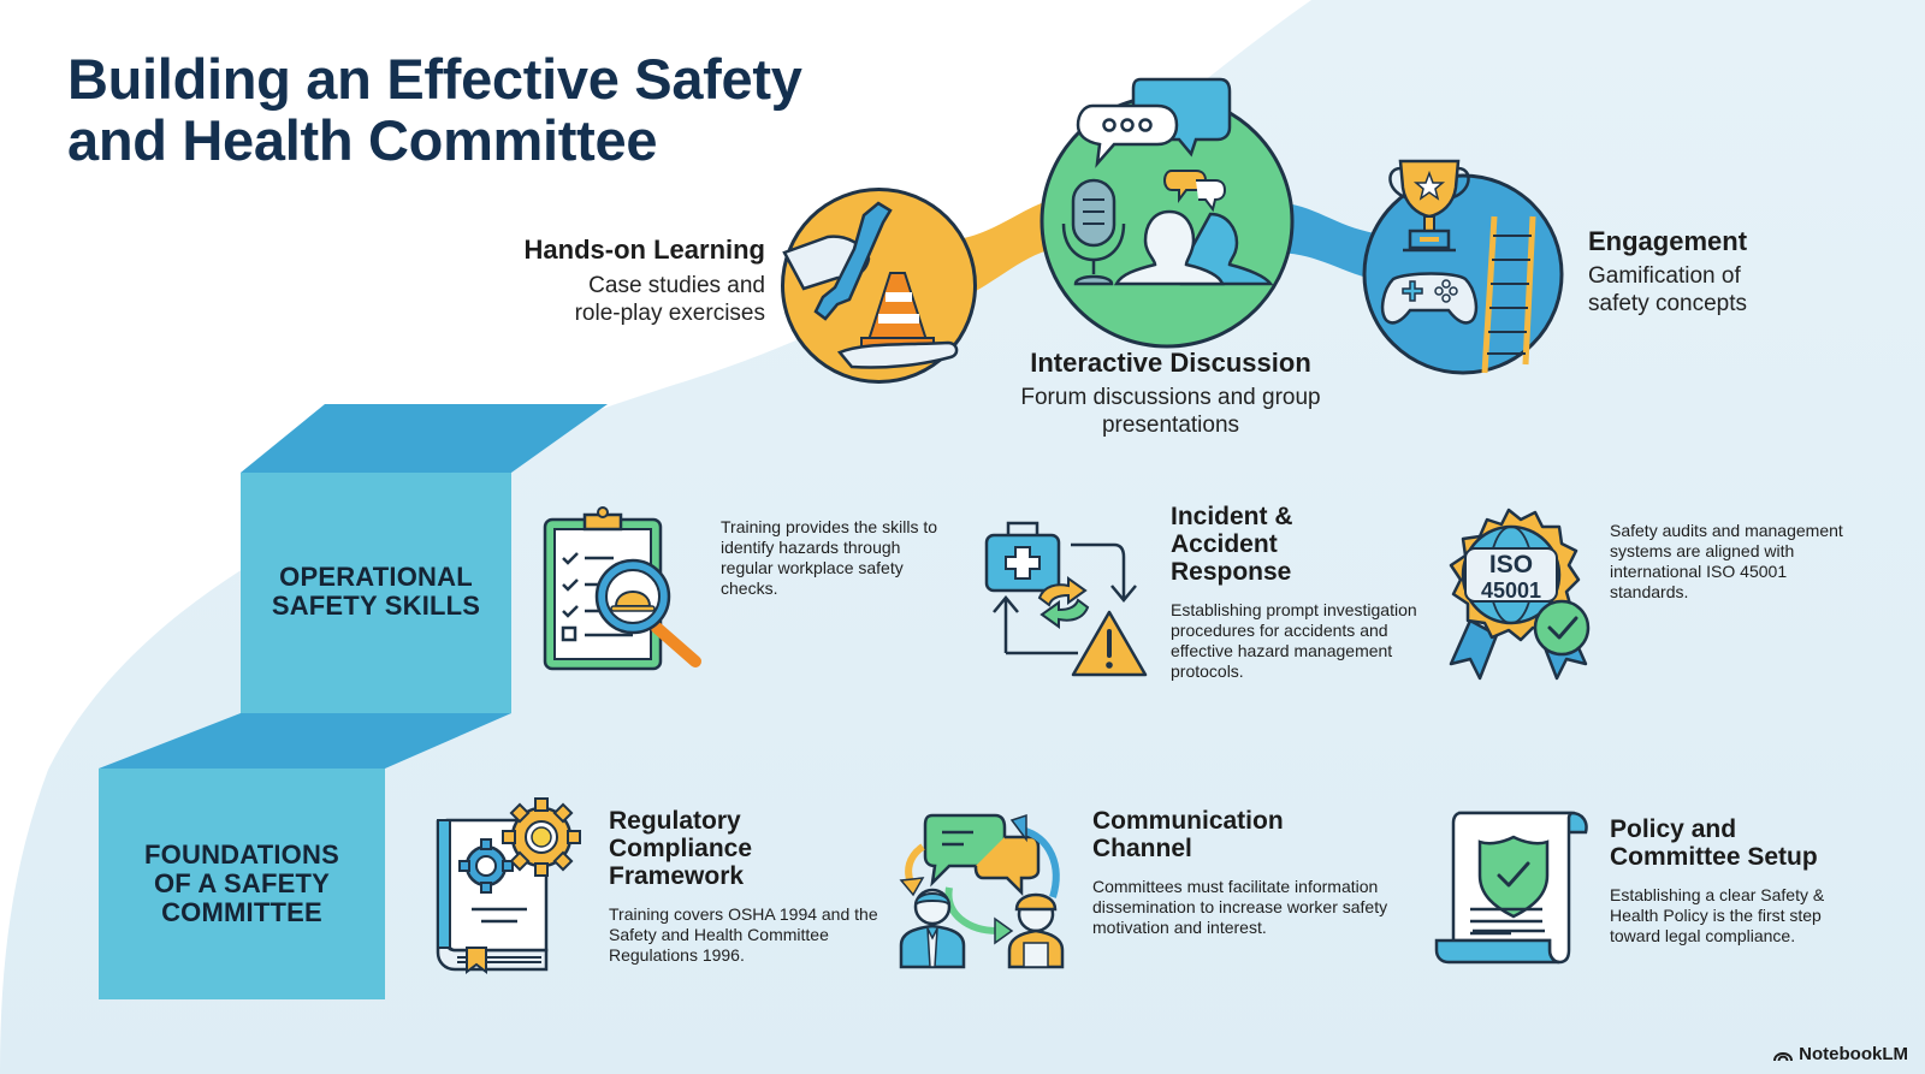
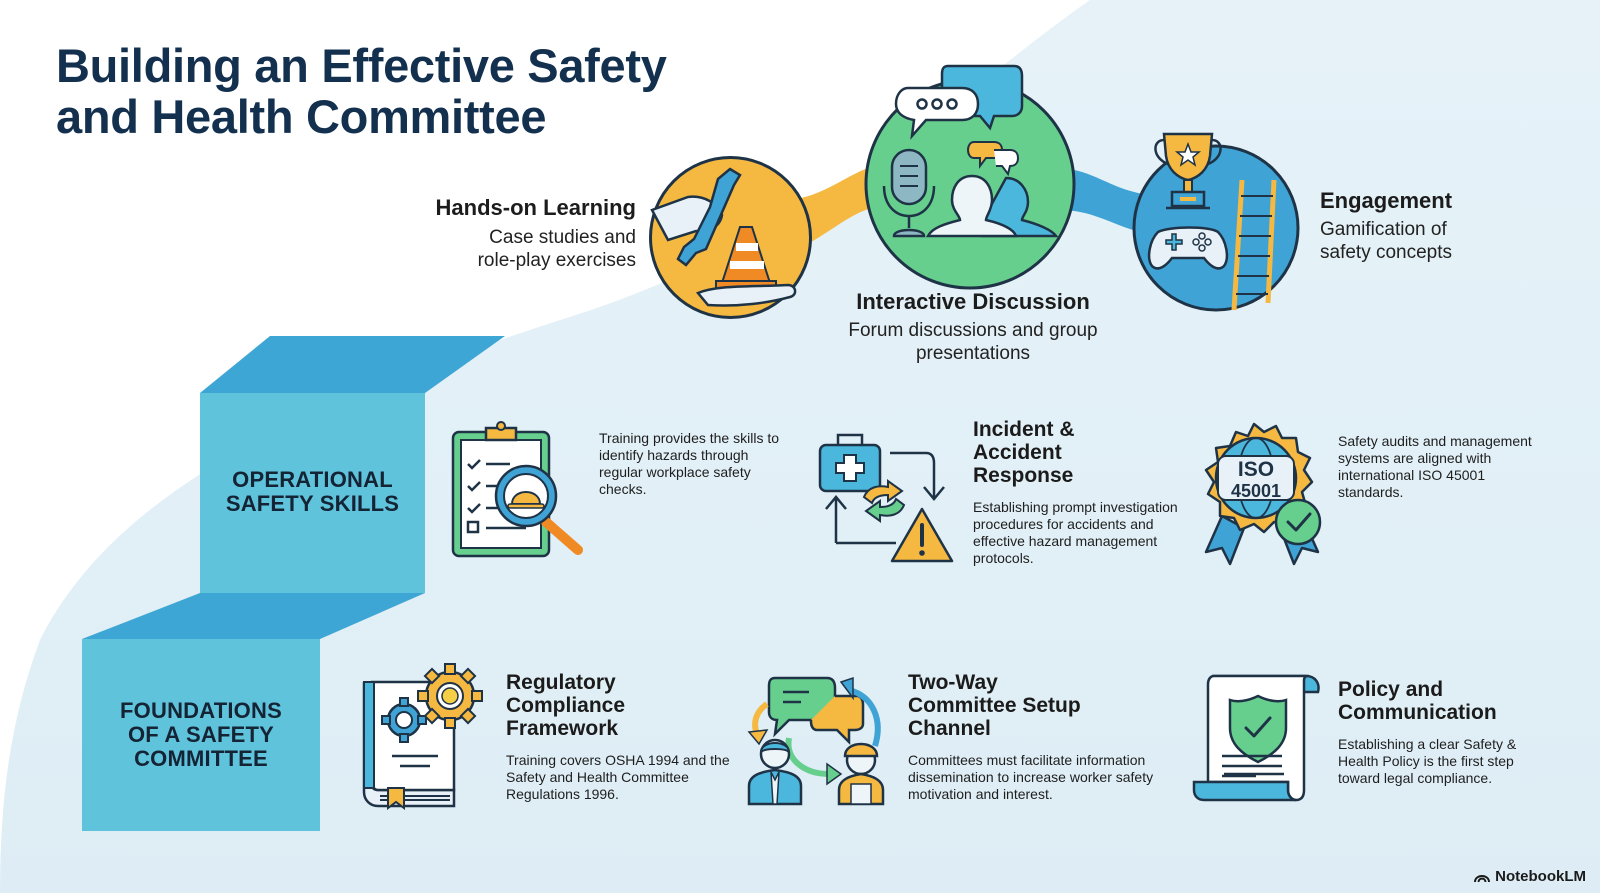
  Building an Effective Safety
  and Health Committee
  Hands-on Learning
  Case studies and
  role-play exercises
  Interactive Discussion
  Forum discussions and group
  presentations
  Engagement
  Gamification of
  safety concepts
  OPERATIONAL
  SAFETY SKILLS
  FOUNDATIONS
  OF A SAFETY
  COMMITTEE
  Training provides the skills to identify hazards through regular workplace safety checks.
  Incident &
  Accident
  Response
  Establishing prompt investigation procedures for accidents and effective hazard management protocols.
  ISO
  45001
  Safety audits and management systems are aligned with international ISO 45001 standards.
  Regulatory
  Compliance
  Framework
  Training covers OSHA 1994 and the Safety and Health Committee Regulations 1996.
+ Two-Way
- Communication
+ Committee Setup
  Channel
  Committees must facilitate information dissemination to increase worker safety motivation and interest.
  Policy and
- Committee Setup
+ Communication
  Establishing a clear Safety & Health Policy is the first step toward legal compliance.
  NotebookLM
